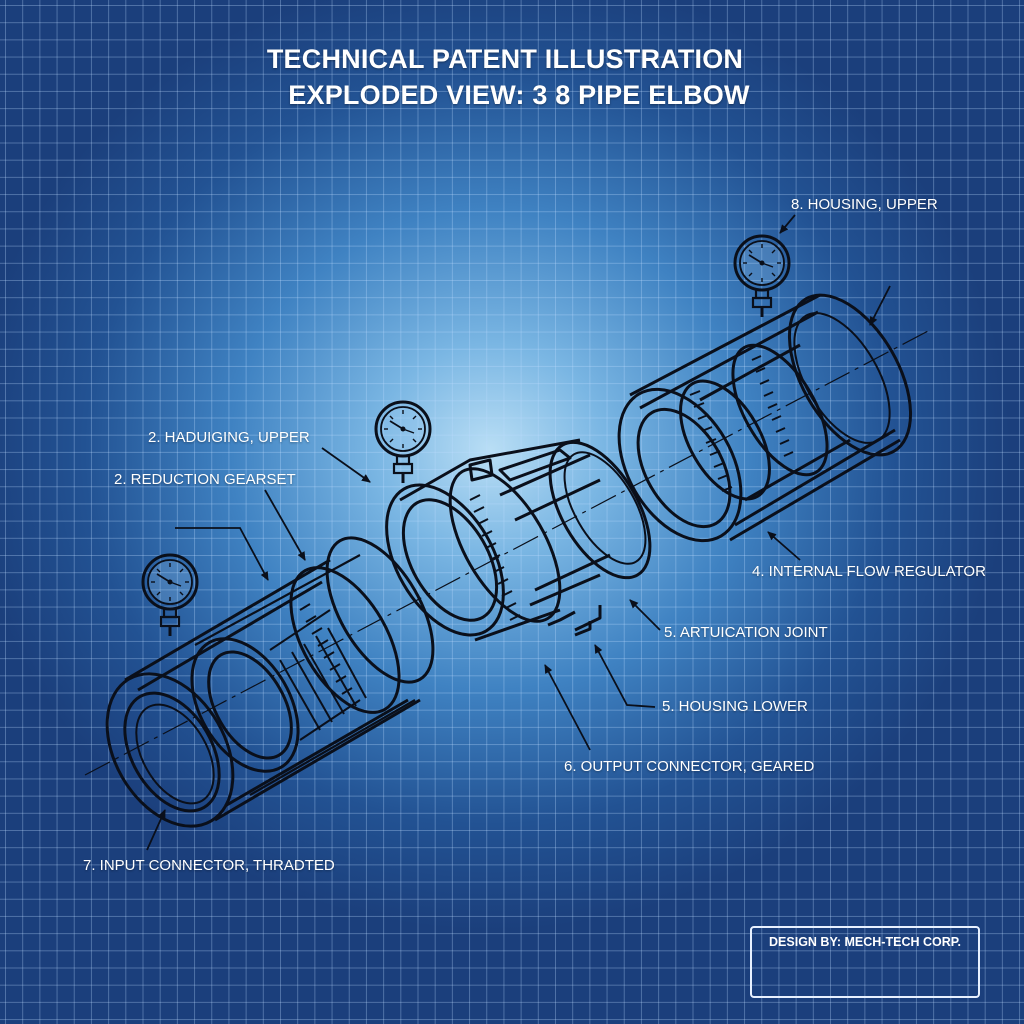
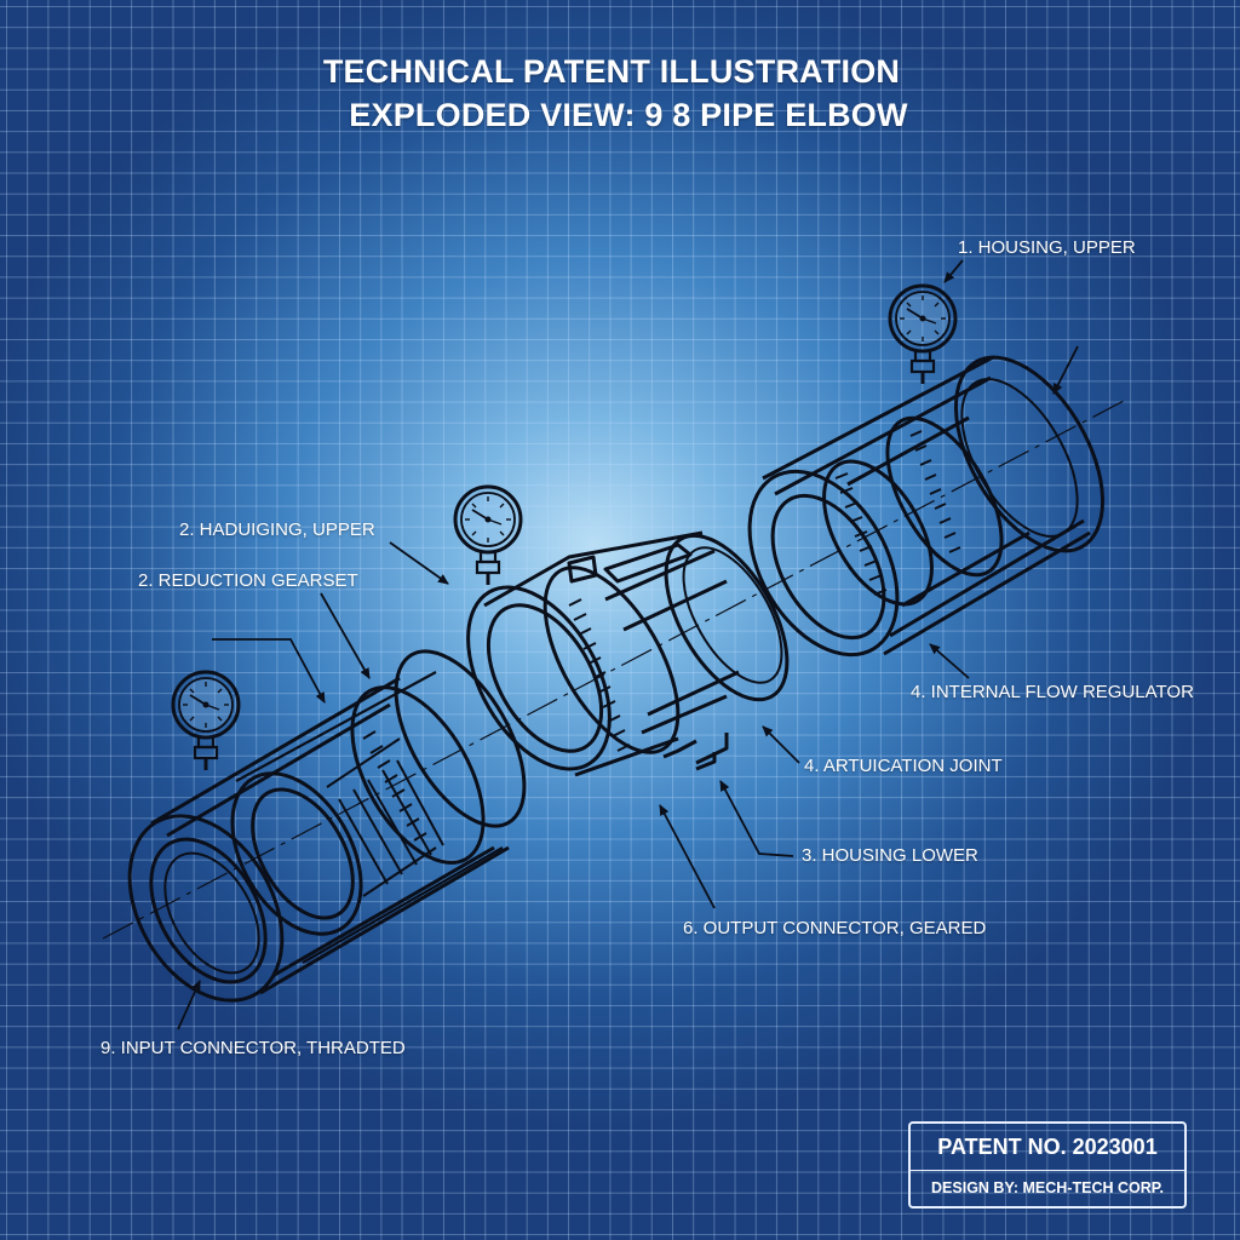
  TECHNICAL PATENT ILLUSTRATION
- EXPLODED VIEW: 3 8 PIPE ELBOW
+ EXPLODED VIEW: 9 8 PIPE ELBOW
- 8. HOUSING, UPPER
+ 1. HOUSING, UPPER
  2. HADUIGING, UPPER
  2. REDUCTION GEARSET
  4. INTERNAL FLOW REGULATOR
- 5. ARTUICATION JOINT
+ 4. ARTUICATION JOINT
- 5. HOUSING LOWER
+ 3. HOUSING LOWER
  6. OUTPUT CONNECTOR, GEARED
- 7. INPUT CONNECTOR, THRADTED
+ 9. INPUT CONNECTOR, THRADTED
+ PATENT NO. 2023001
  DESIGN BY: MECH-TECH CORP.
